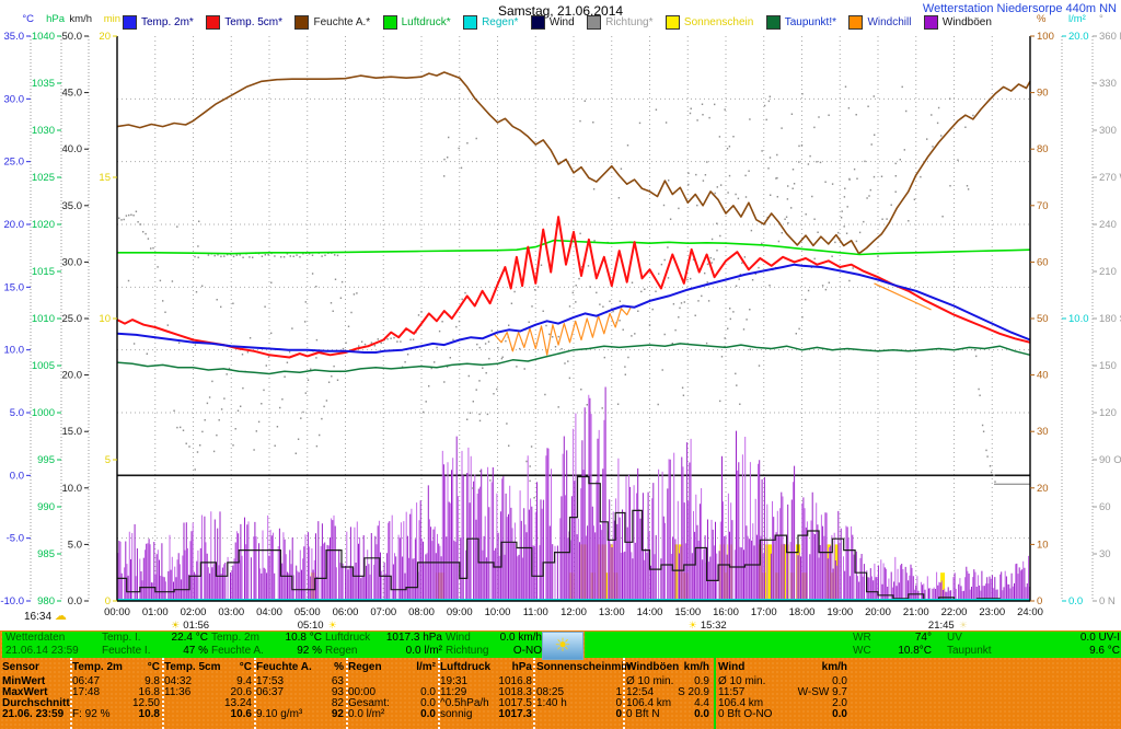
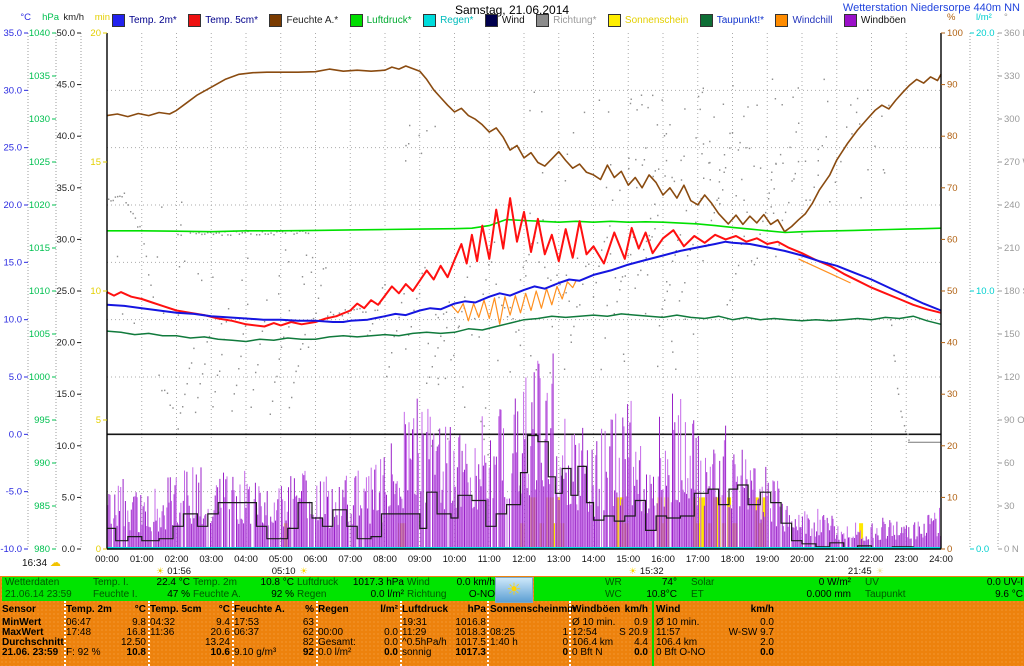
  Samstag, 21.06.2014
  Wetterstation Niedersorpe 440m NN
  Temp. 2m*
  Temp. 5cm*
  Feuchte A.*
  Luftdruck*
  Regen*
  Wind
  Richtung*
  Sonnenschein
  Taupunkt!*
  Windchill
  Windböen
  35.0
  30.0
  25.0
  20.0
  15.0
  10.0
  5.0
  0.0
  -5.0
  -10.0
  °C
  1040
  1035
  1030
  1025
  1020
  1015
  1010
  1005
  1000
  995
  990
  985
  980
  hPa
  50.0
  45.0
  40.0
  35.0
  30.0
  25.0
  20.0
  15.0
  10.0
  5.0
  0.0
  km/h
  20
  15
  10
  5
  0
  min
  100
  90
  80
  70
  60
  50
  40
  30
  20
  10
  0
  %
  20.0
  10.0
  0.0
  l/m²
  360
  330
  300
  270
  240
  210
  180
  150
  120
  90 O
  60
  30
  0 N
  °
  00:00
  01:00
  02:00
  03:00
  04:00
  05:00
  06:00
  07:00
  08:00
  09:00
  10:00
  11:00
  12:00
  13:00
  14:00
  15:00
  16:00
  17:00
  18:00
  19:00
  20:00
  21:00
  22:00
  23:00
  24:00
  ☀
  01:56
  05:10
  ☀
  ☀
  15:32
  21:45
  ☀
  16:34 ☁
  Wetterdaten
  21.06.14 23:59
  Temp. I.
  22.4 °C
  Feuchte I.
  47 %
  Temp. 2m
  10.8 °C
  Feuchte A.
  92 %
  Luftdruck
  1017.3 hPa
  Regen
  0.0 l/m²
  Wind
  0.0 km/h
  Richtung
  O-NO
  ☀
  WR
  74°
  WC
  10.8°C
+ Solar
+ 0 W/m²
+ ET
+ 0.000 mm
  UV
  0.0 UV-I
  Taupunkt
  9.6 °C
  Sensor
  MinWert
  MaxWert
  Durchschnitt
  21.06. 23:59
  Temp. 2m
  °C
  06:47
  9.8
  17:48
  16.8
  12.50
  F: 92 %
  10.8
  Temp. 5cm
  °C
  04:32
  9.4
  11:36
  20.6
  13.24
  10.6
  Feuchte A.
  %
  17:53
  63
  06:37
- 93
+ 62
  82
  9.10 g/m³
  92
  Regen
  l/m²
  00:00
  0.0
  Gesamt:
  0.0
  0.0 l/m²
  0.0
  Luftdruck
  hPa
  19:31
  1016.8
  11:29
  1018.3
  ^0.5hPa/h
  1017.5
  sonnig
  1017.3
  Sonnenschein
  min
  08:25
  1
  1:40 h
  0
  0
  Windböen
  km/h
  Ø 10 min.
  0.9
  12:54
  S 20.9
  106.4 km
  4.4
  0 Bft N
  0.0
  Wind
  km/h
  Ø 10 min.
  0.0
  11:57
  W-SW 9.7
  106.4 km
  2.0
  0 Bft O-NO
  0.0
